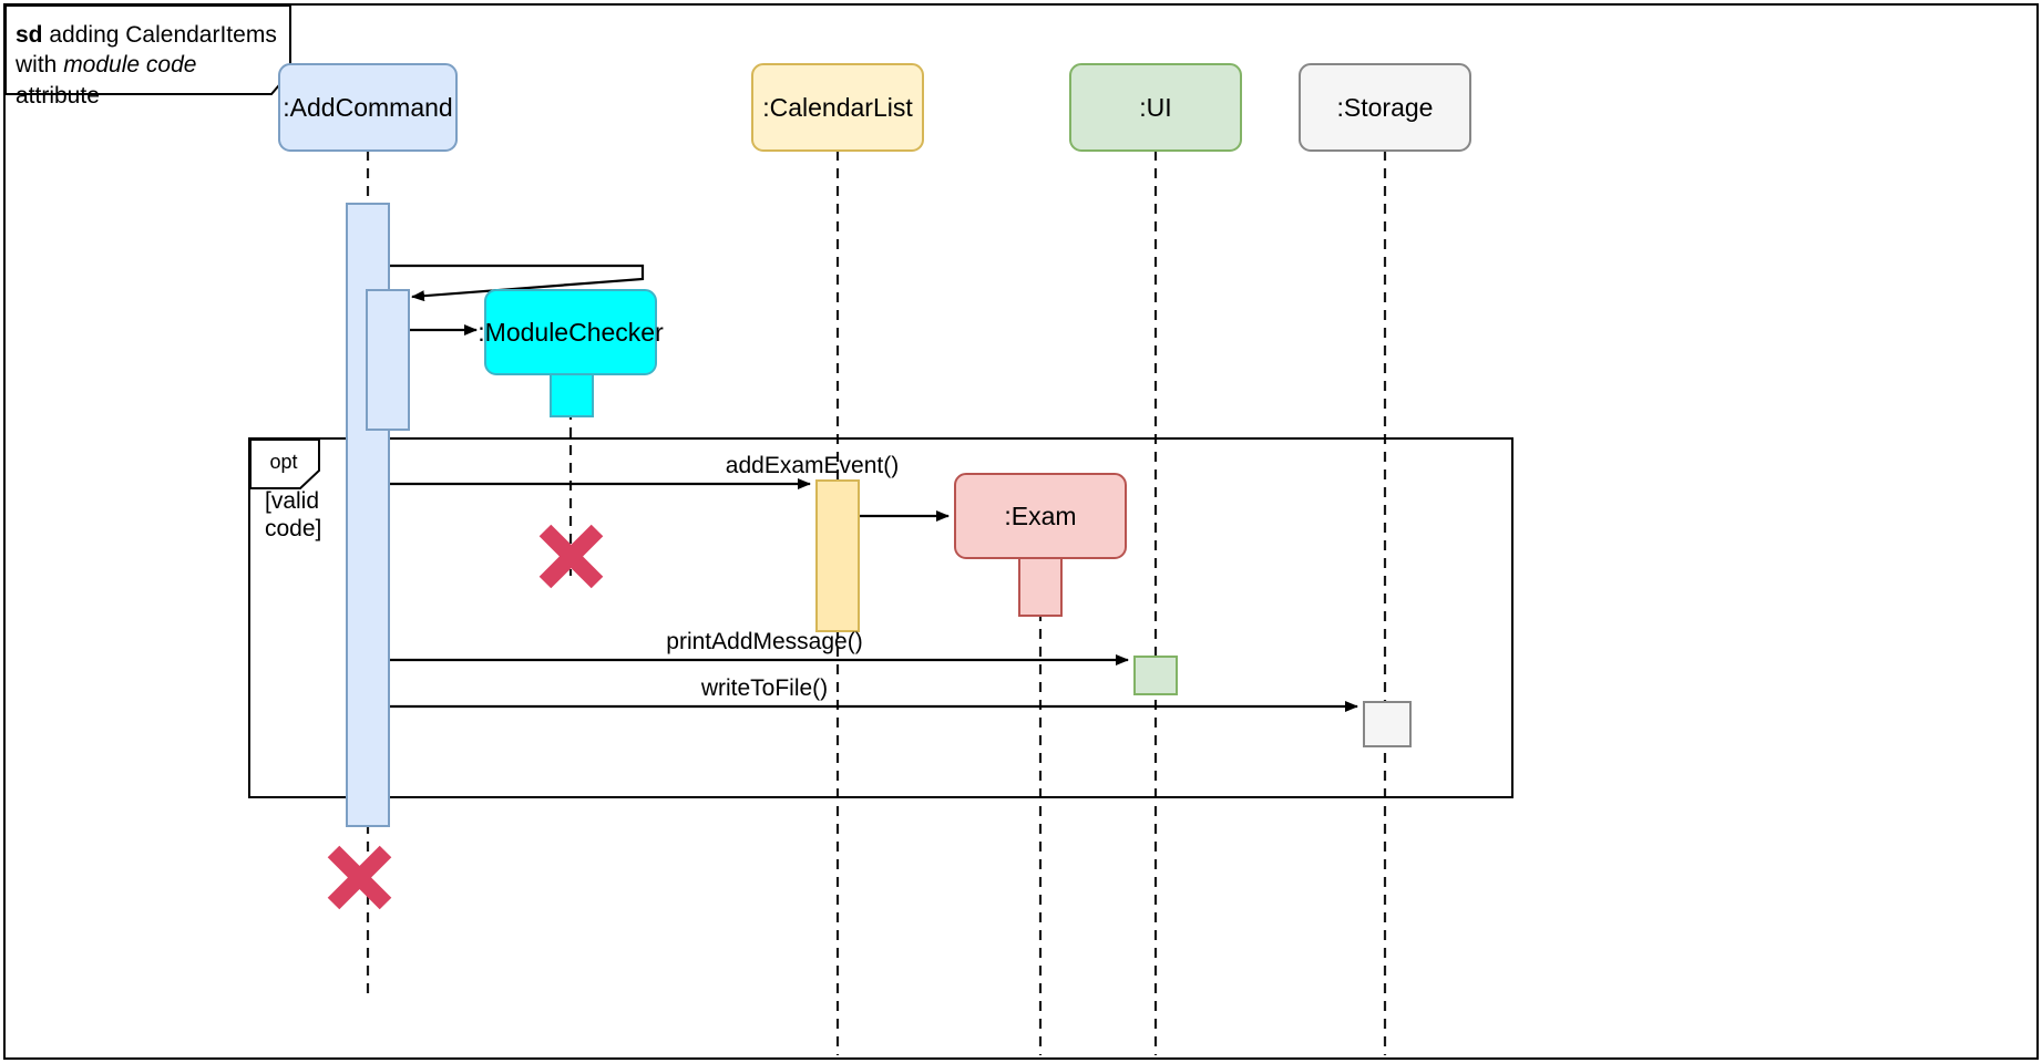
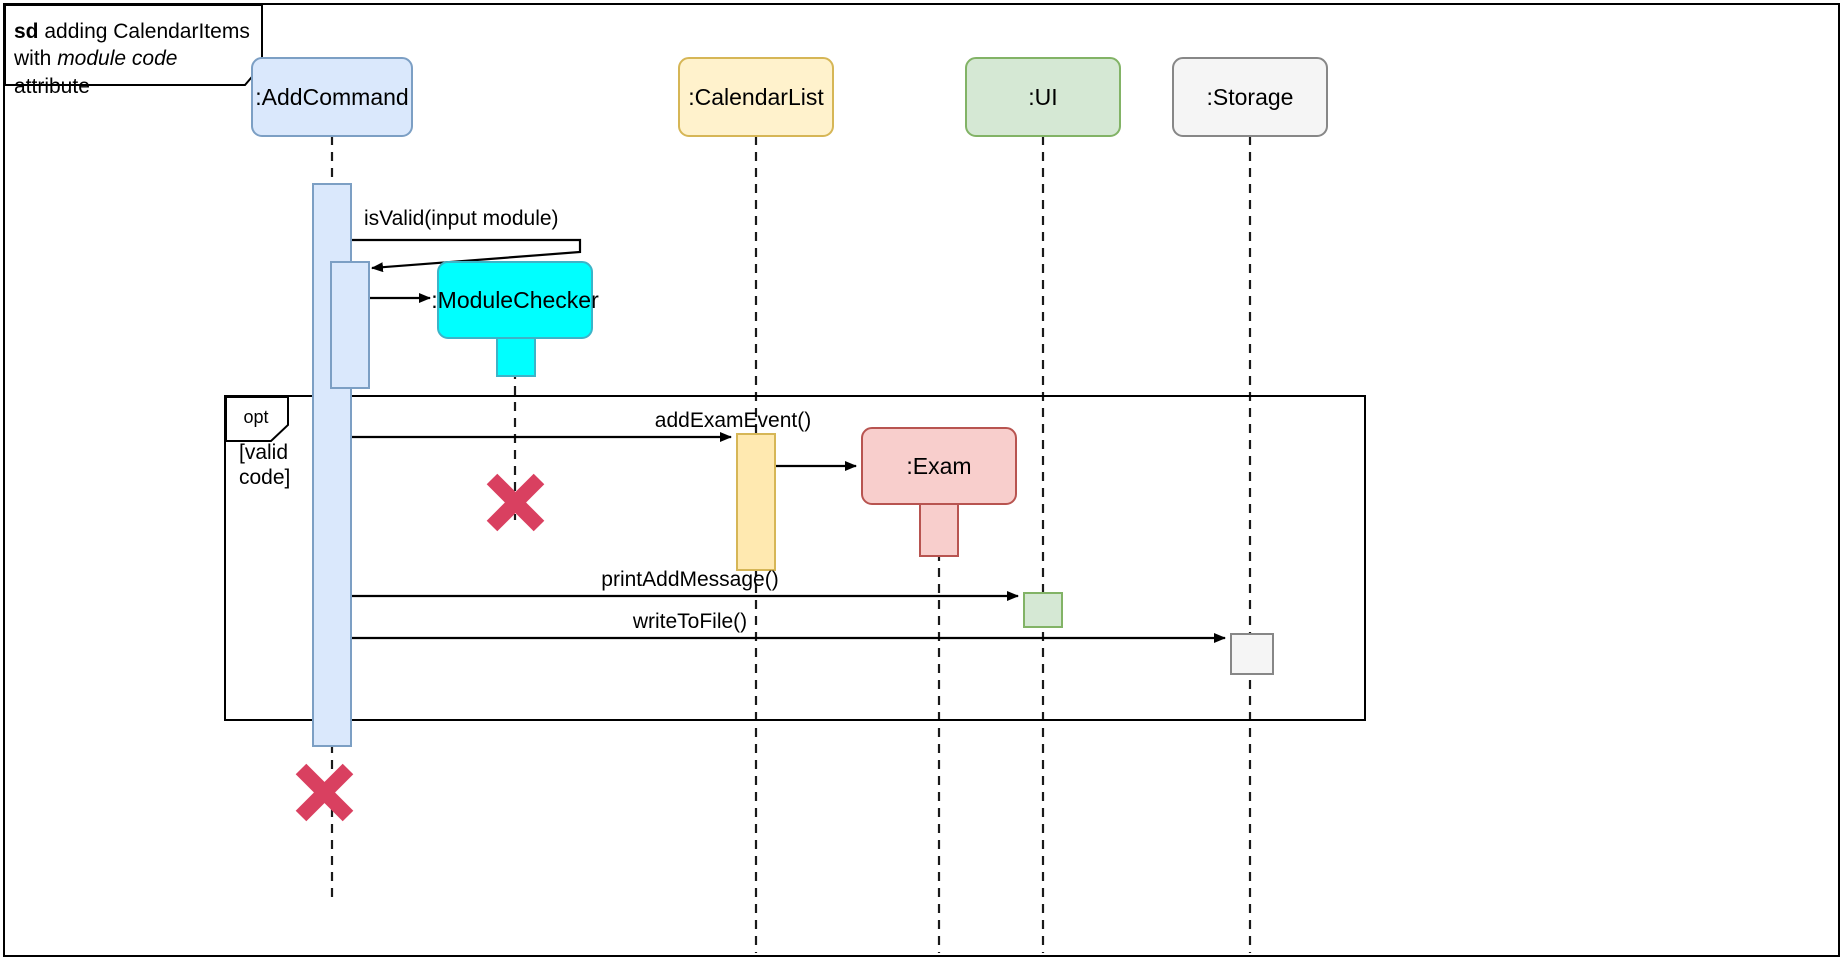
  sd adding CalendarItems
  with module code attribute
  :AddCommand
  :CalendarList
  :UI
  :Storage
  :ModuleChecker
  :Exam
  opt
  [valid
  code]
+ isValid(input module)
  addExamEvent()
  printAddMessage()
  writeToFile()
